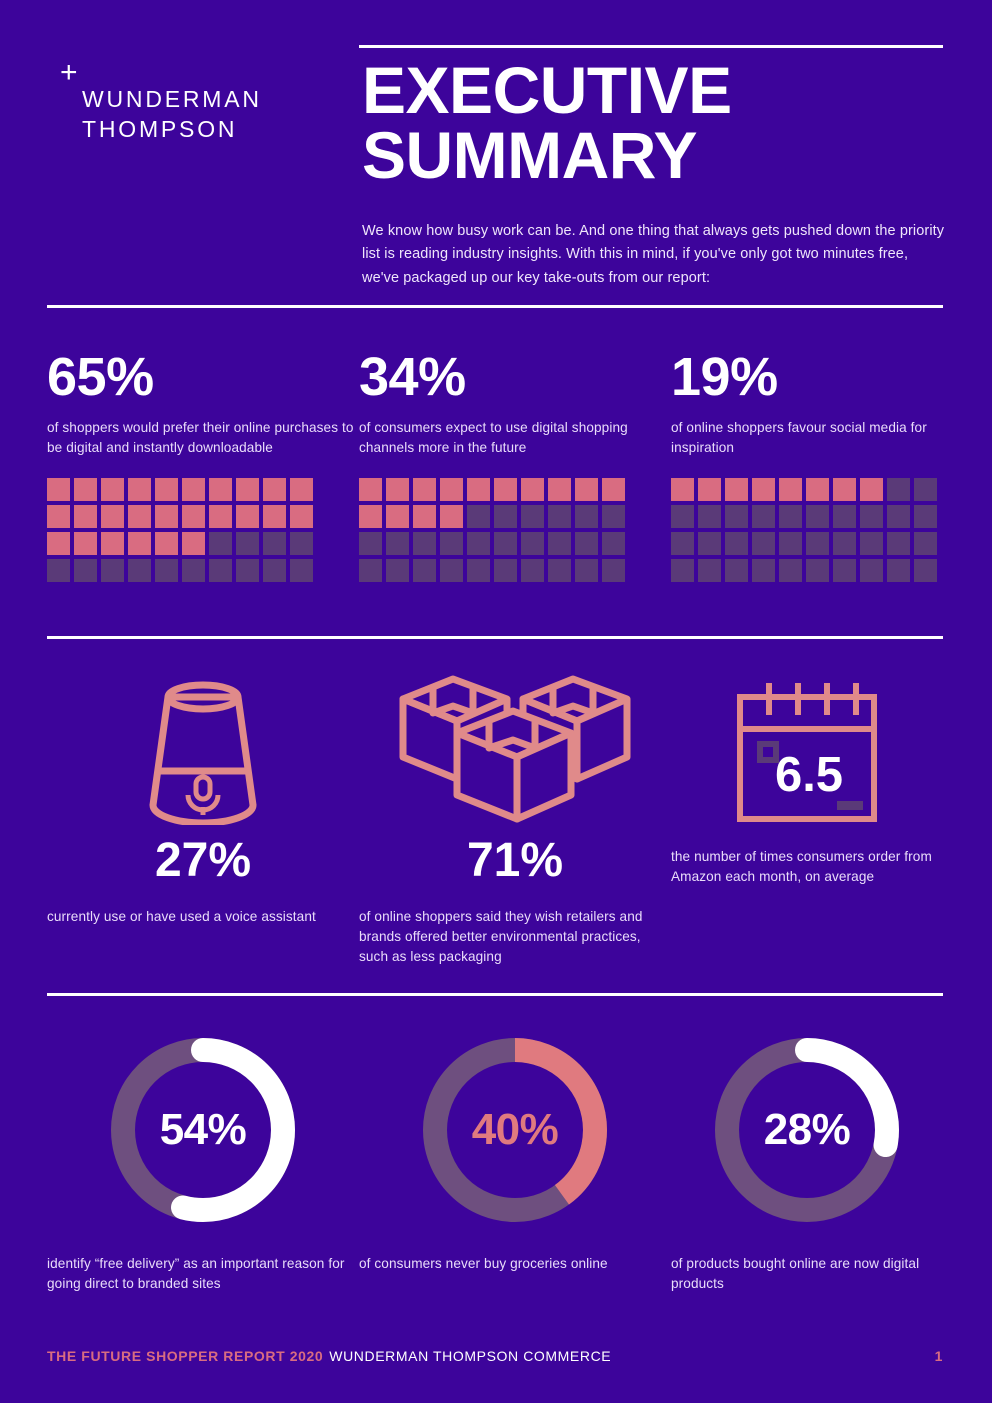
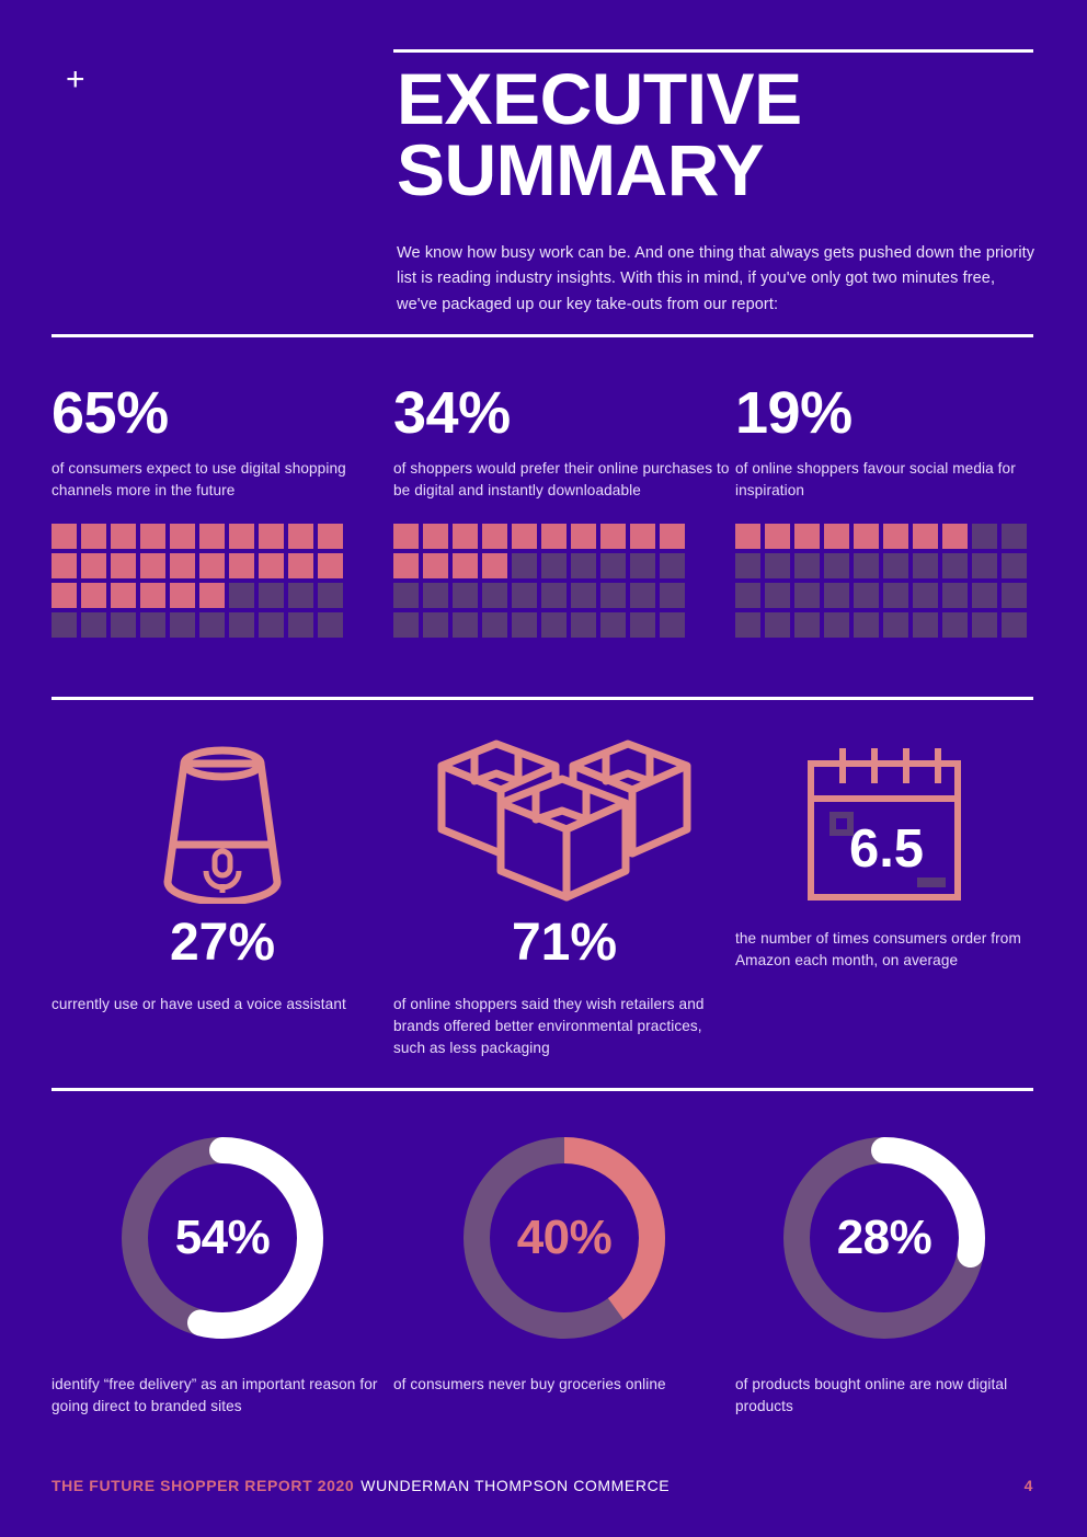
  +
- WUNDERMAN
- THOMPSON
  EXECUTIVE
  SUMMARY
  We know how busy work can be. And one thing that always gets pushed down the priority list is reading industry insights. With this in mind, if you've only got two minutes free, we've packaged up our key take-outs from our report:
  65%
- of shoppers would prefer their online purchases to be digital and instantly downloadable
+ of consumers expect to use digital shopping channels more in the future
  34%
- of consumers expect to use digital shopping channels more in the future
+ of shoppers would prefer their online purchases to be digital and instantly downloadable
  19%
  of online shoppers favour social media for inspiration
  27%
  currently use or have used a voice assistant
  71%
  of online shoppers said they wish retailers and brands offered better environmental practices, such as less packaging
  6.5
  the number of times consumers order from Amazon each month, on average
  54%
  identify “free delivery” as an important reason for going direct to branded sites
  40%
  of consumers never buy groceries online
  28%
  of products bought online are now digital products
  THE FUTURE SHOPPER REPORT 2020
  WUNDERMAN THOMPSON COMMERCE
- 1
+ 4
